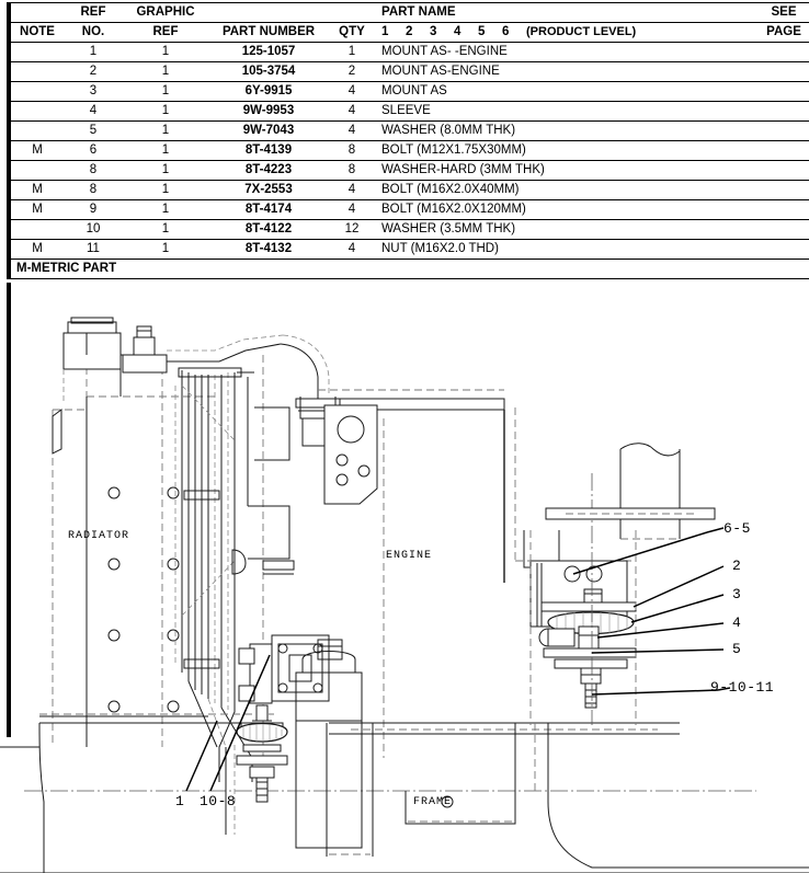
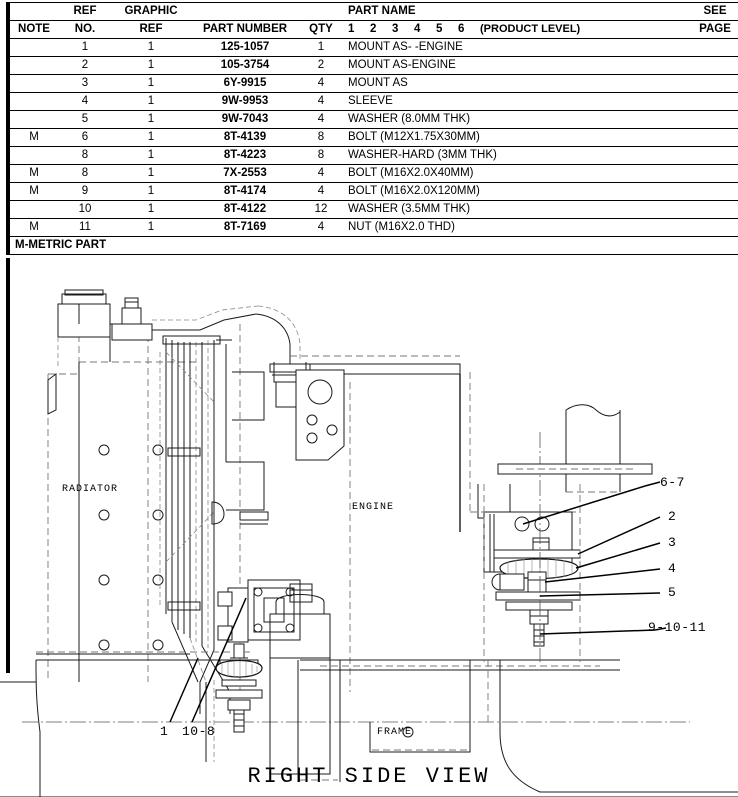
  	REF	GRAPHIC			PART NAME	SEE
  NOTE	NO.	REF	PART NUMBER	QTY	1 2 3 4 5 6 (PRODUCT LEVEL)	PAGE
  	1	1	125-1057	1	MOUNT AS- -ENGINE
  	2	1	105-3754	2	MOUNT AS-ENGINE
  	3	1	6Y-9915	4	MOUNT AS
  	4	1	9W-9953	4	SLEEVE
  	5	1	9W-7043	4	WASHER (8.0MM THK)
  M	6	1	8T-4139	8	BOLT (M12X1.75X30MM)
  	8	1	8T-4223	8	WASHER-HARD (3MM THK)
  M	8	1	7X-2553	4	BOLT (M16X2.0X40MM)
  M	9	1	8T-4174	4	BOLT (M16X2.0X120MM)
  	10	1	8T-4122	12	WASHER (3.5MM THK)
- M	11	1	8T-4132	4	NUT (M16X2.0 THD)
+ M	11	1	8T-7169	4	NUT (M16X2.0 THD)
  M-METRIC PART
  RADIATOR
  ENGINE
  FRAME
- 6-5
+ 6-7
  2
  3
  4
  5
  9-10-11
  1
  10-8
+ RIGHT SIDE VIEW
